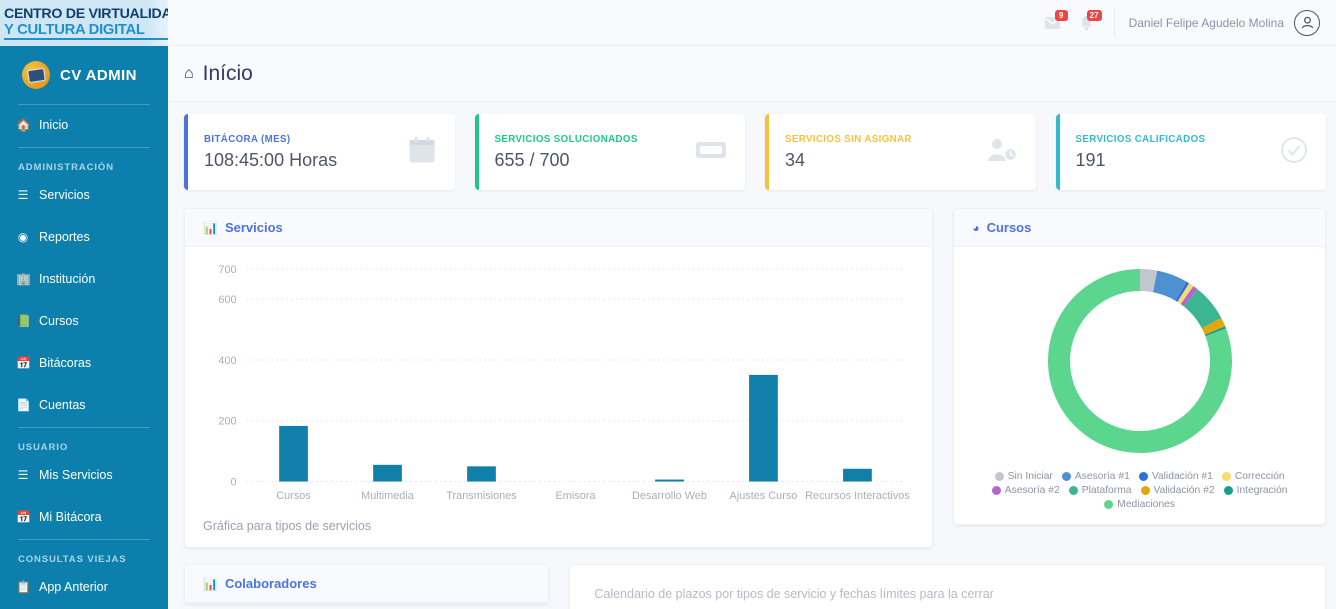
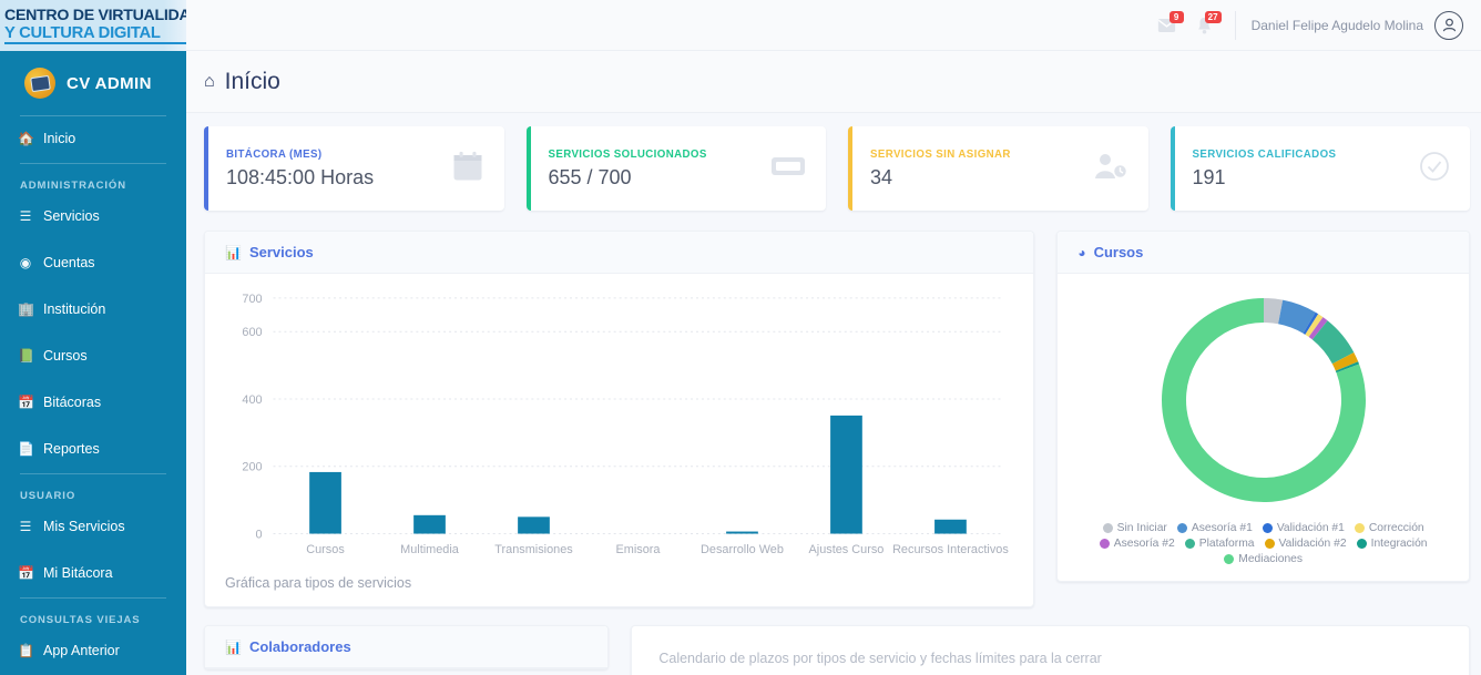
  CENTRO DE VIRTUALIDA
  Y CULTURA DIGITAL
  CV ADMIN
  🏠
  Inicio
  ADMINISTRACIÓN
  ☰
  Servicios
  ◉
- Reportes
+ Cuentas
  🏢
  Institución
  📗
  Cursos
  📅
  Bitácoras
  📄
- Cuentas
+ Reportes
  USUARIO
  ☰
  Mis Servicios
  📅
  Mi Bitácora
  CONSULTAS VIEJAS
  📋
  App Anterior
  9
  27
  Daniel Felipe Agudelo Molina
  ⌂
  Início
  BITÁCORA (MES)
  108:45:00 Horas
  SERVICIOS SOLUCIONADOS
  655 / 700
  SERVICIOS SIN ASIGNAR
  34
  SERVICIOS CALIFICADOS
  191
  📊
  Servicios
  0
  200
  400
  600
  700
  Cursos
  Multimedia
  Transmisiones
  Emisora
  Desarrollo Web
  Ajustes Curso
  Recursos Interactivos
  Gráfica para tipos de servicios
  ◕
  Cursos
  Sin Iniciar
  Asesoría #1
  Validación #1
  Corrección
  Asesoría #2
  Plataforma
  Validación #2
  Integración
  Mediaciones
  📊
  Colaboradores
  Calendario de plazos por tipos de servicio y fechas límites para la cerrar
